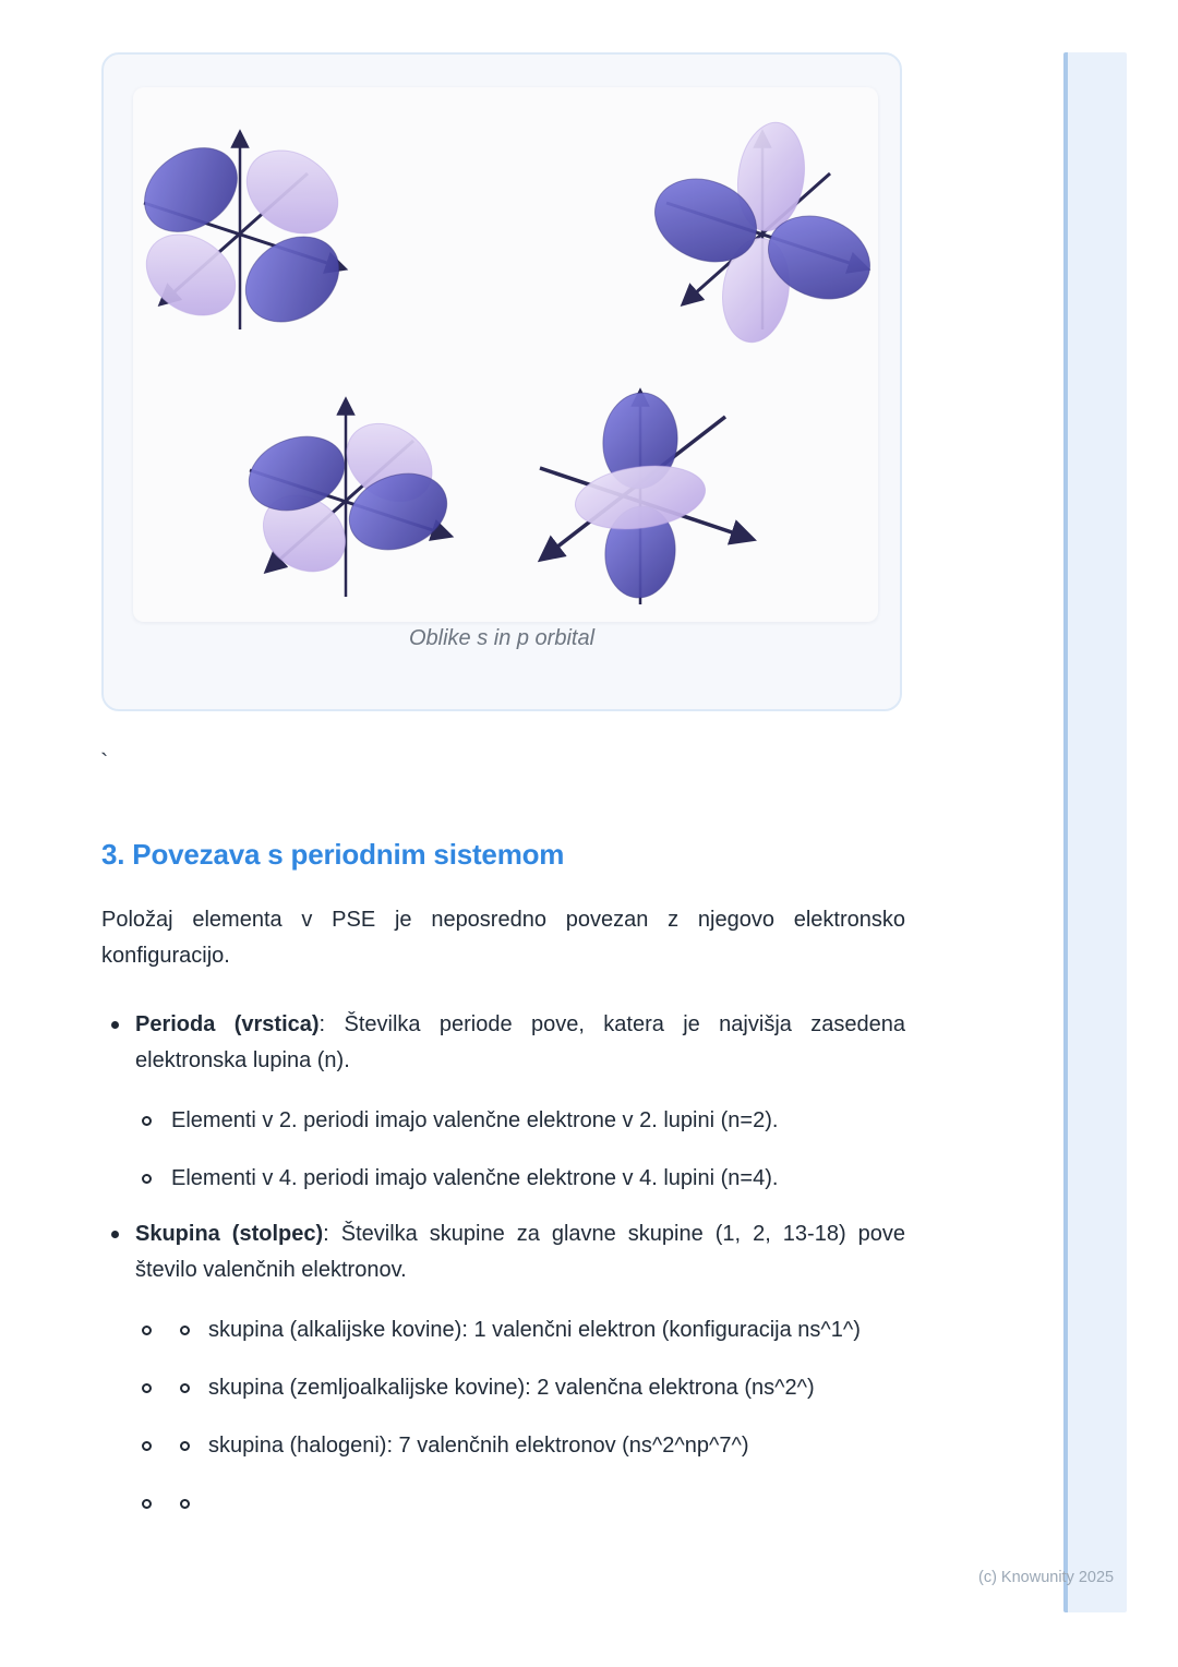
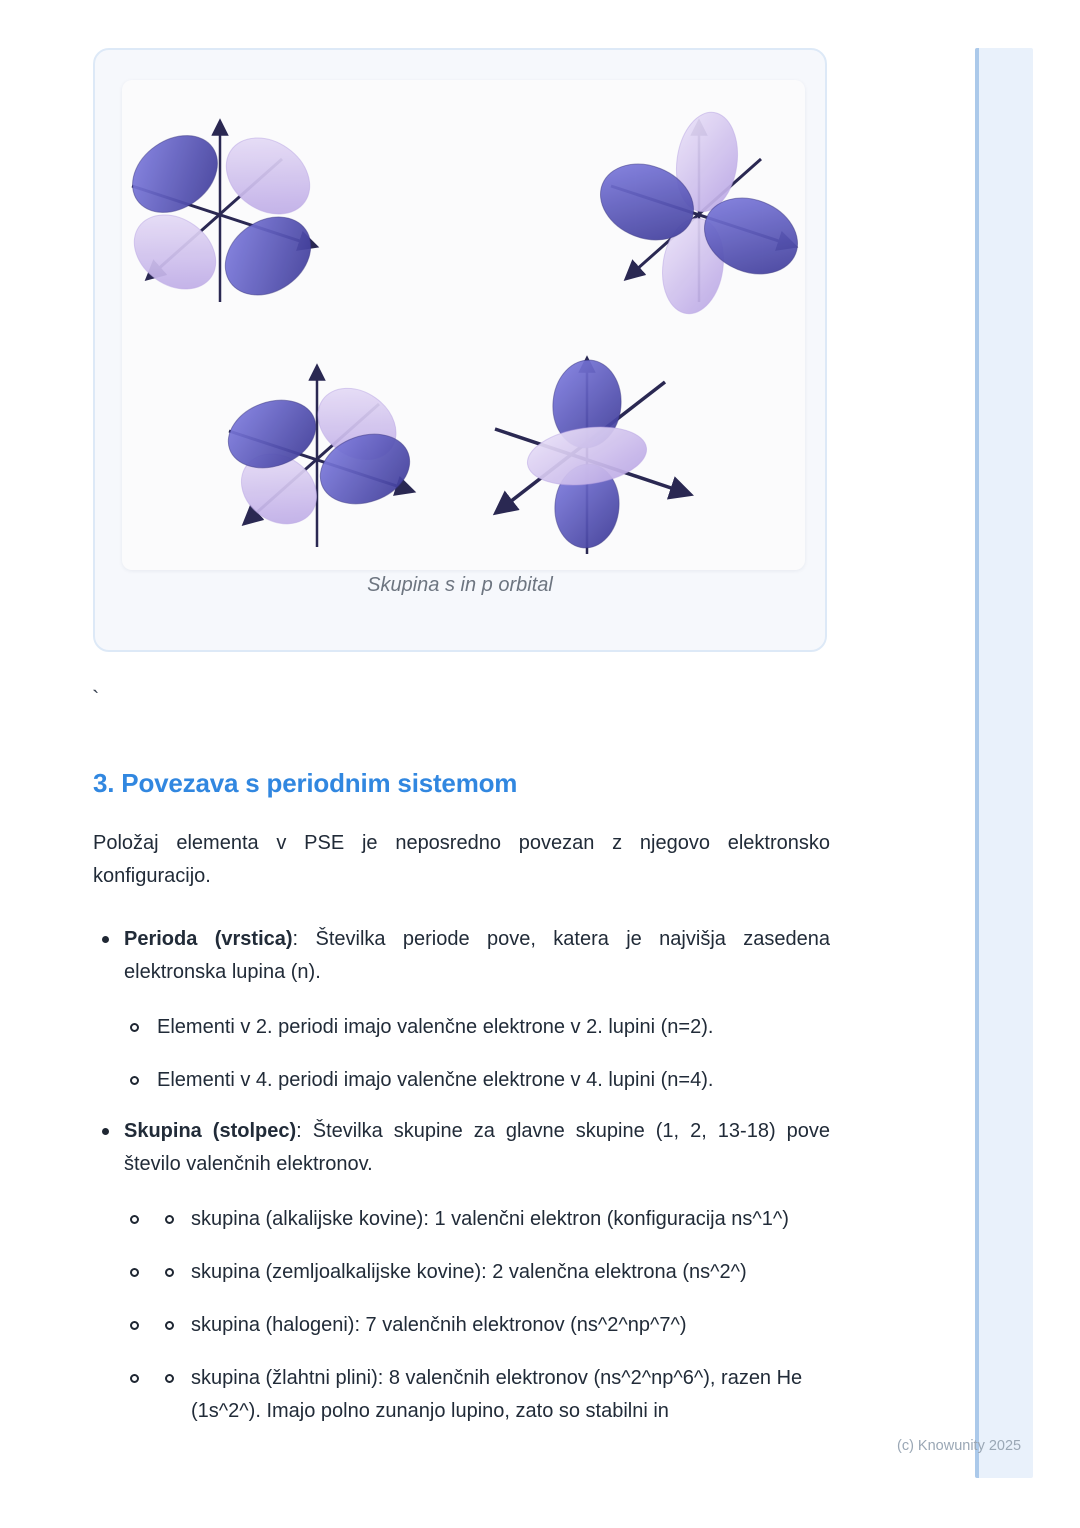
- Oblike s in p orbital
+ Skupina s in p orbital
  `
  3. Povezava s periodnim sistemom
  Položaj elementa v PSE je neposredno povezan z njegovo elektronsko konfiguracijo.
  Perioda (vrstica): Številka periode pove, katera je najvišja zasedena elektronska lupina (n).
  Elementi v 2. periodi imajo valenčne elektrone v 2. lupini (n=2).
  Elementi v 4. periodi imajo valenčne elektrone v 4. lupini (n=4).
  Skupina (stolpec): Številka skupine za glavne skupine (1, 2, 13-18) pove število valenčnih elektronov.
  skupina (alkalijske kovine): 1 valenčni elektron (konfiguracija ns^1^)
  skupina (zemljoalkalijske kovine): 2 valenčna elektrona (ns^2^)
  skupina (halogeni): 7 valenčnih elektronov (ns^2^np^7^)
+ skupina (žlahtni plini): 8 valenčnih elektronov (ns^2^np^6^), razen He (1s^2^). Imajo polno zunanjo lupino, zato so stabilni in
  (c) Knowunity 2025
